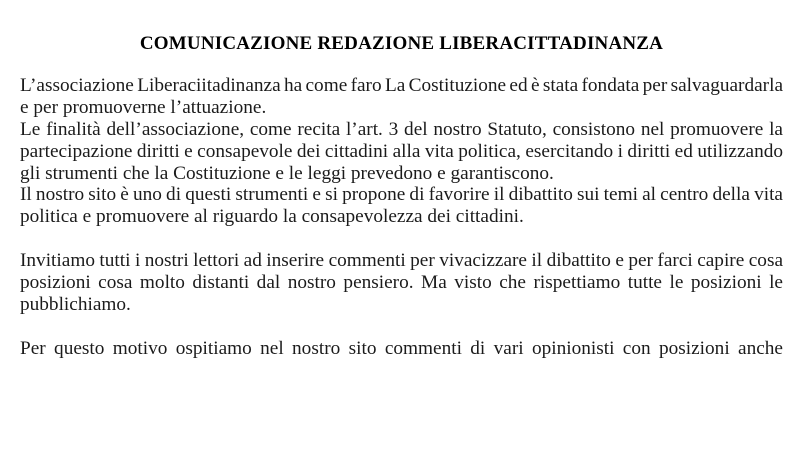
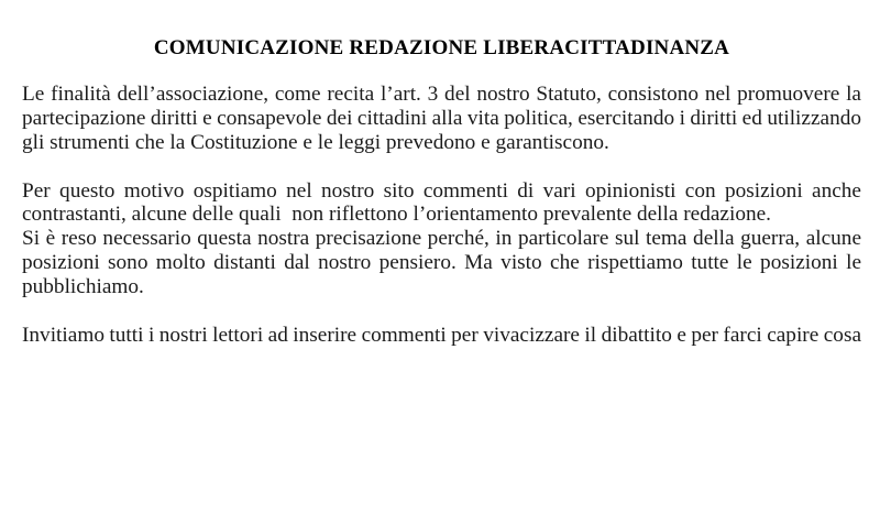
  COMUNICAZIONE REDAZIONE LIBERACITTADINANZA
- L’associazione Liberaciitadinanza ha come faro La Costituzione ed è stata fondata per salvaguardarla
- e per promuoverne l’attuazione.
  Le finalità dell’associazione, come recita l’art. 3 del nostro Statuto, consistono nel promuovere la
  partecipazione diritti e consapevole dei cittadini alla vita politica, esercitando i diritti ed utilizzando
  gli strumenti che la Costituzione e le leggi prevedono e garantiscono.
- Il nostro sito è uno di questi strumenti e si propone di favorire il dibattito sui temi al centro della vita
- politica e promuovere al riguardo la consapevolezza dei cittadini.
- Invitiamo tutti i nostri lettori ad inserire commenti per vivacizzare il dibattito e per farci capire cosa
+ Per questo motivo ospitiamo nel nostro sito commenti di vari opinionisti con posizioni anche
+ contrastanti, alcune delle quali non riflettono l’orientamento prevalente della redazione.
+ Si è reso necessario questa nostra precisazione perché, in particolare sul tema della guerra, alcune
- posizioni cosa molto distanti dal nostro pensiero. Ma visto che rispettiamo tutte le posizioni le
+ posizioni sono molto distanti dal nostro pensiero. Ma visto che rispettiamo tutte le posizioni le
  pubblichiamo.
- Per questo motivo ospitiamo nel nostro sito commenti di vari opinionisti con posizioni anche
+ Invitiamo tutti i nostri lettori ad inserire commenti per vivacizzare il dibattito e per farci capire cosa
